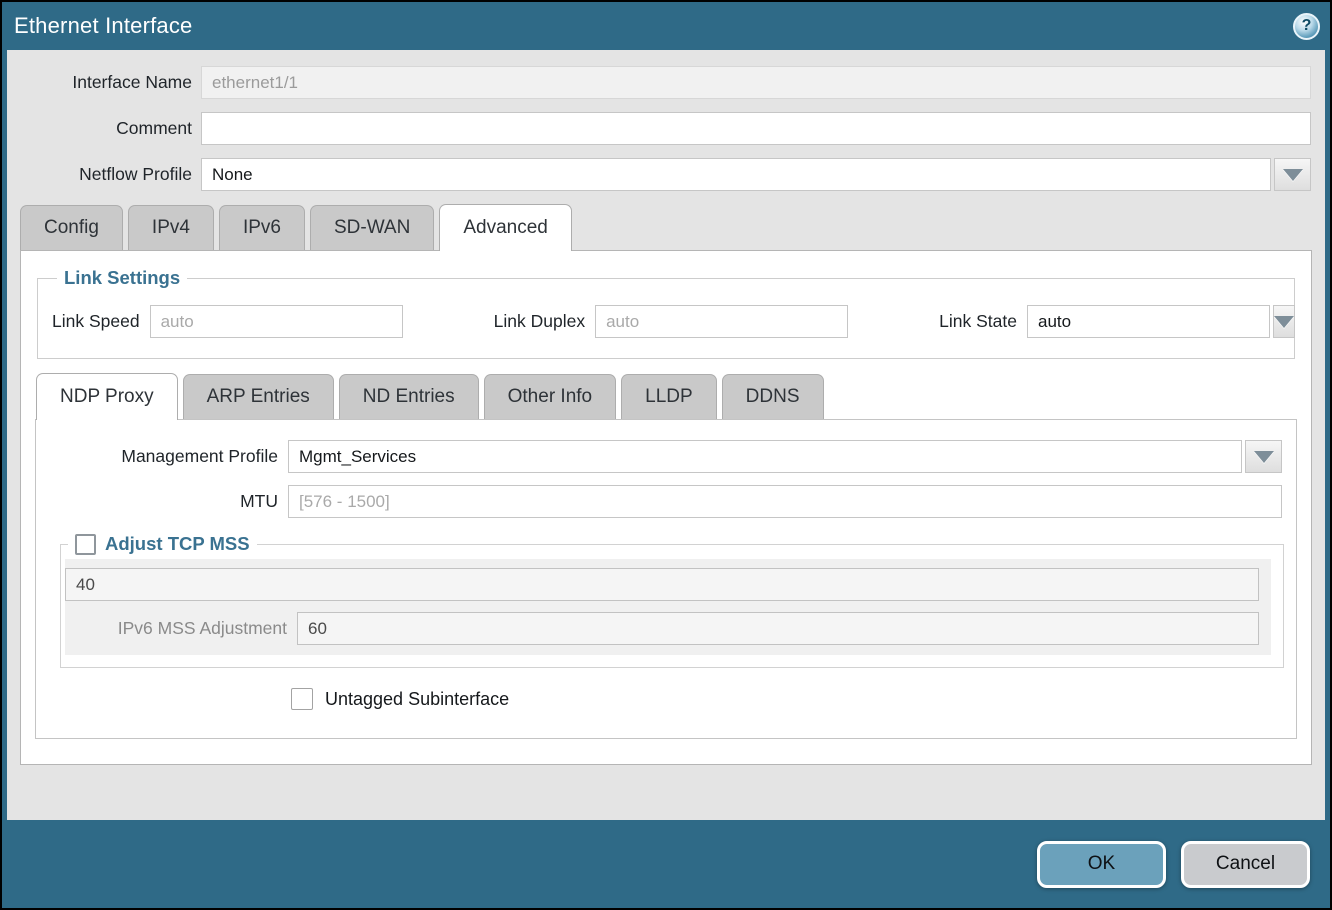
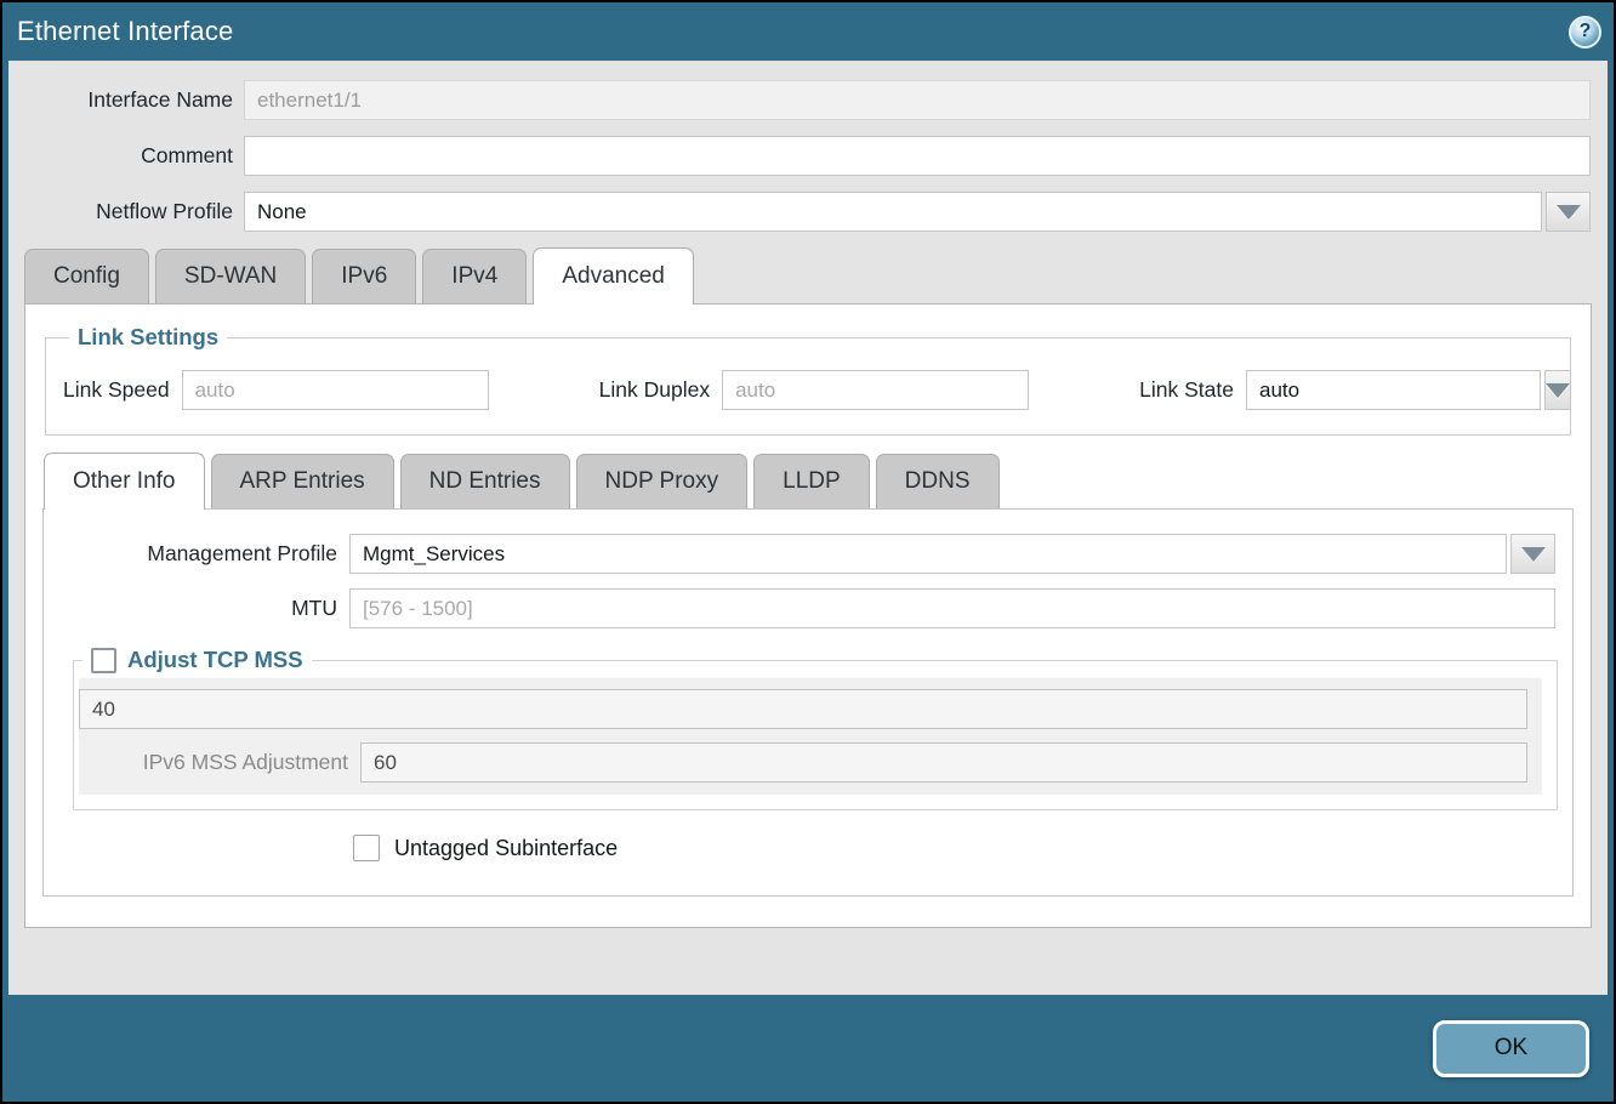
  Ethernet Interface
  ?
  Interface Name
  ethernet1/1
  Comment
  Netflow Profile
  None
  Config
- IPv4
+ SD-WAN
  IPv6
- SD-WAN
+ IPv4
  Advanced
  Link Settings
  Link Speed
  auto
  Link Duplex
  auto
  Link State
  auto
- NDP Proxy
+ Other Info
  ARP Entries
  ND Entries
- Other Info
+ NDP Proxy
  LLDP
  DDNS
  Management Profile
  Mgmt_Services
  MTU
  [576 - 1500]
  Adjust TCP MSS
  40
  IPv6 MSS Adjustment
  60
  Untagged Subinterface
  OK
- Cancel
